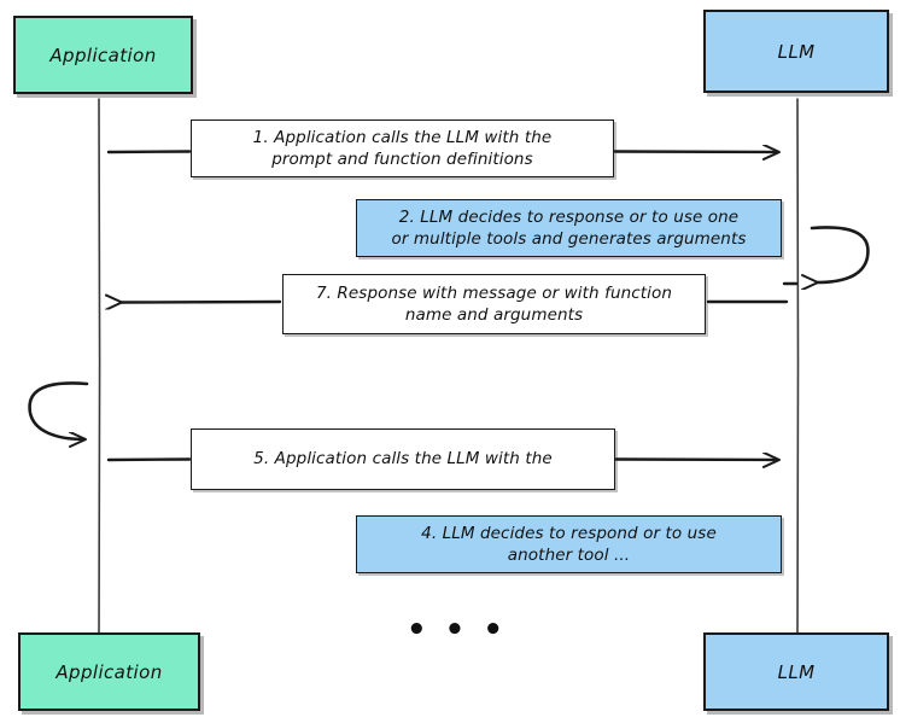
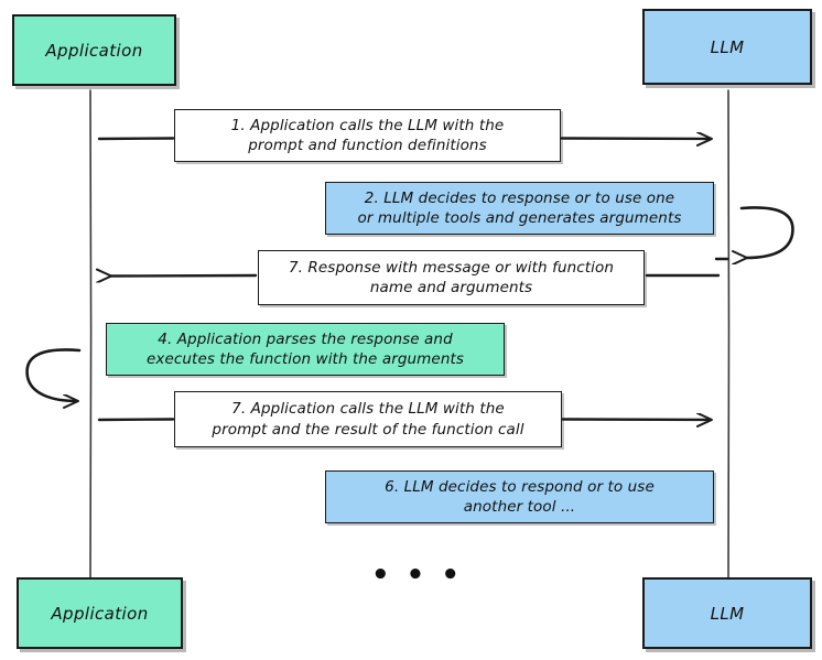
  Application
  LLM
  1. Application calls the LLM with the
  prompt and function definitions
  2. LLM decides to response or to use one
  or multiple tools and generates arguments
  7. Response with message or with function
  name and arguments
+ 4. Application parses the response and
+ executes the function with the arguments
- 5. Application calls the LLM with the
+ 7. Application calls the LLM with the
+ prompt and the result of the function call
- 4. LLM decides to respond or to use
+ 6. LLM decides to respond or to use
  another tool ...
  • • •
  Application
  LLM
